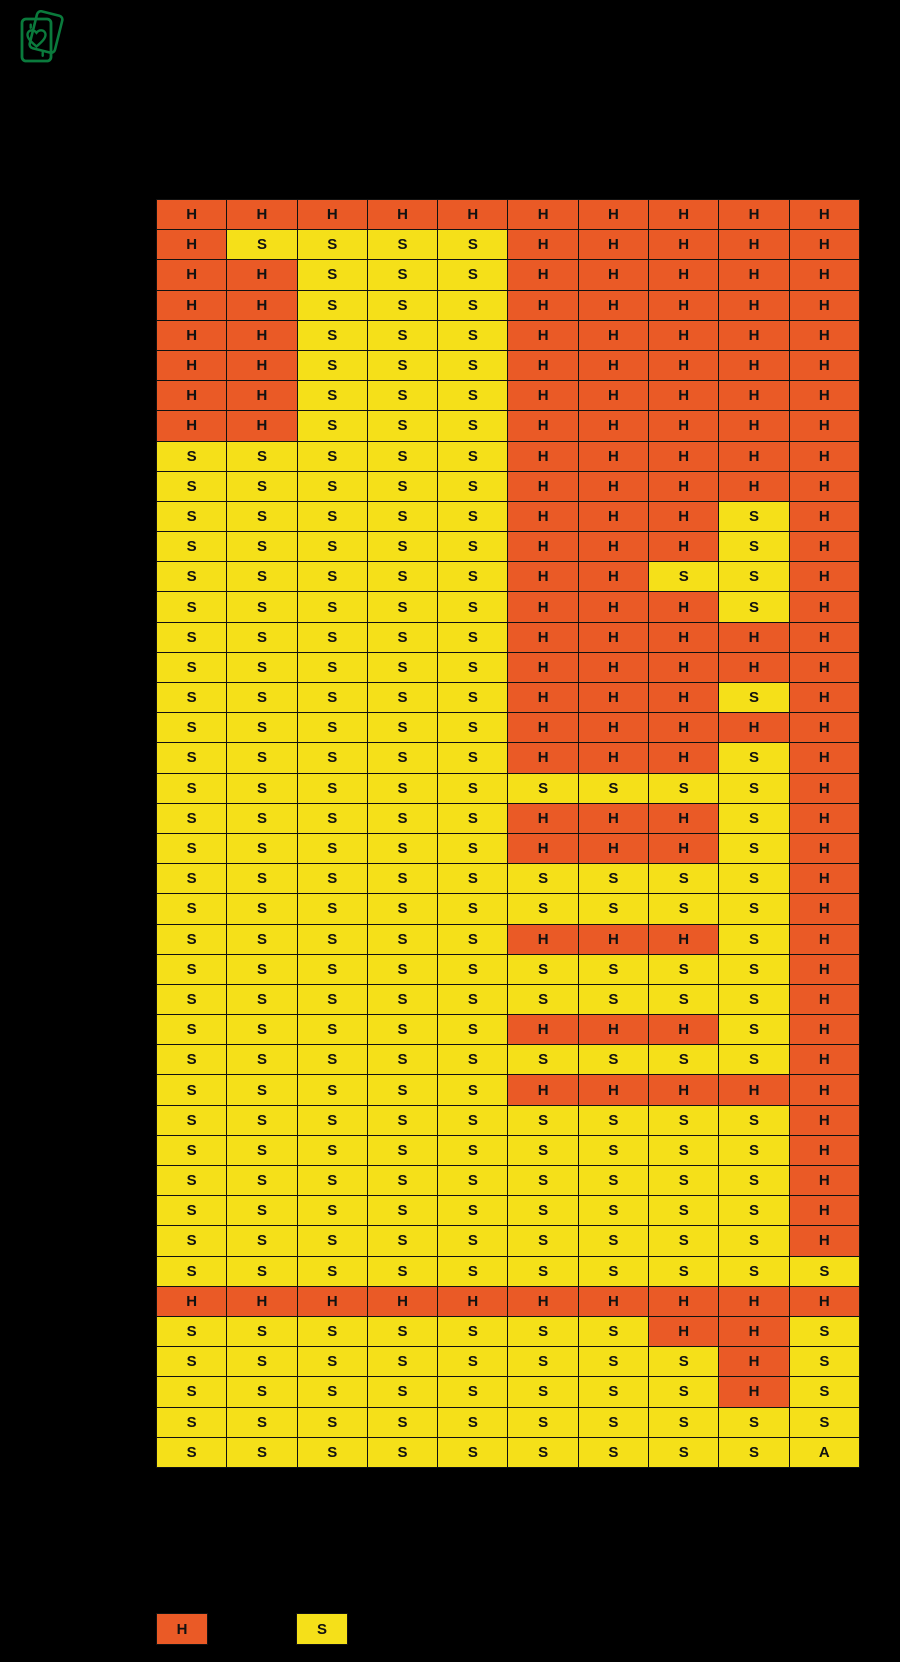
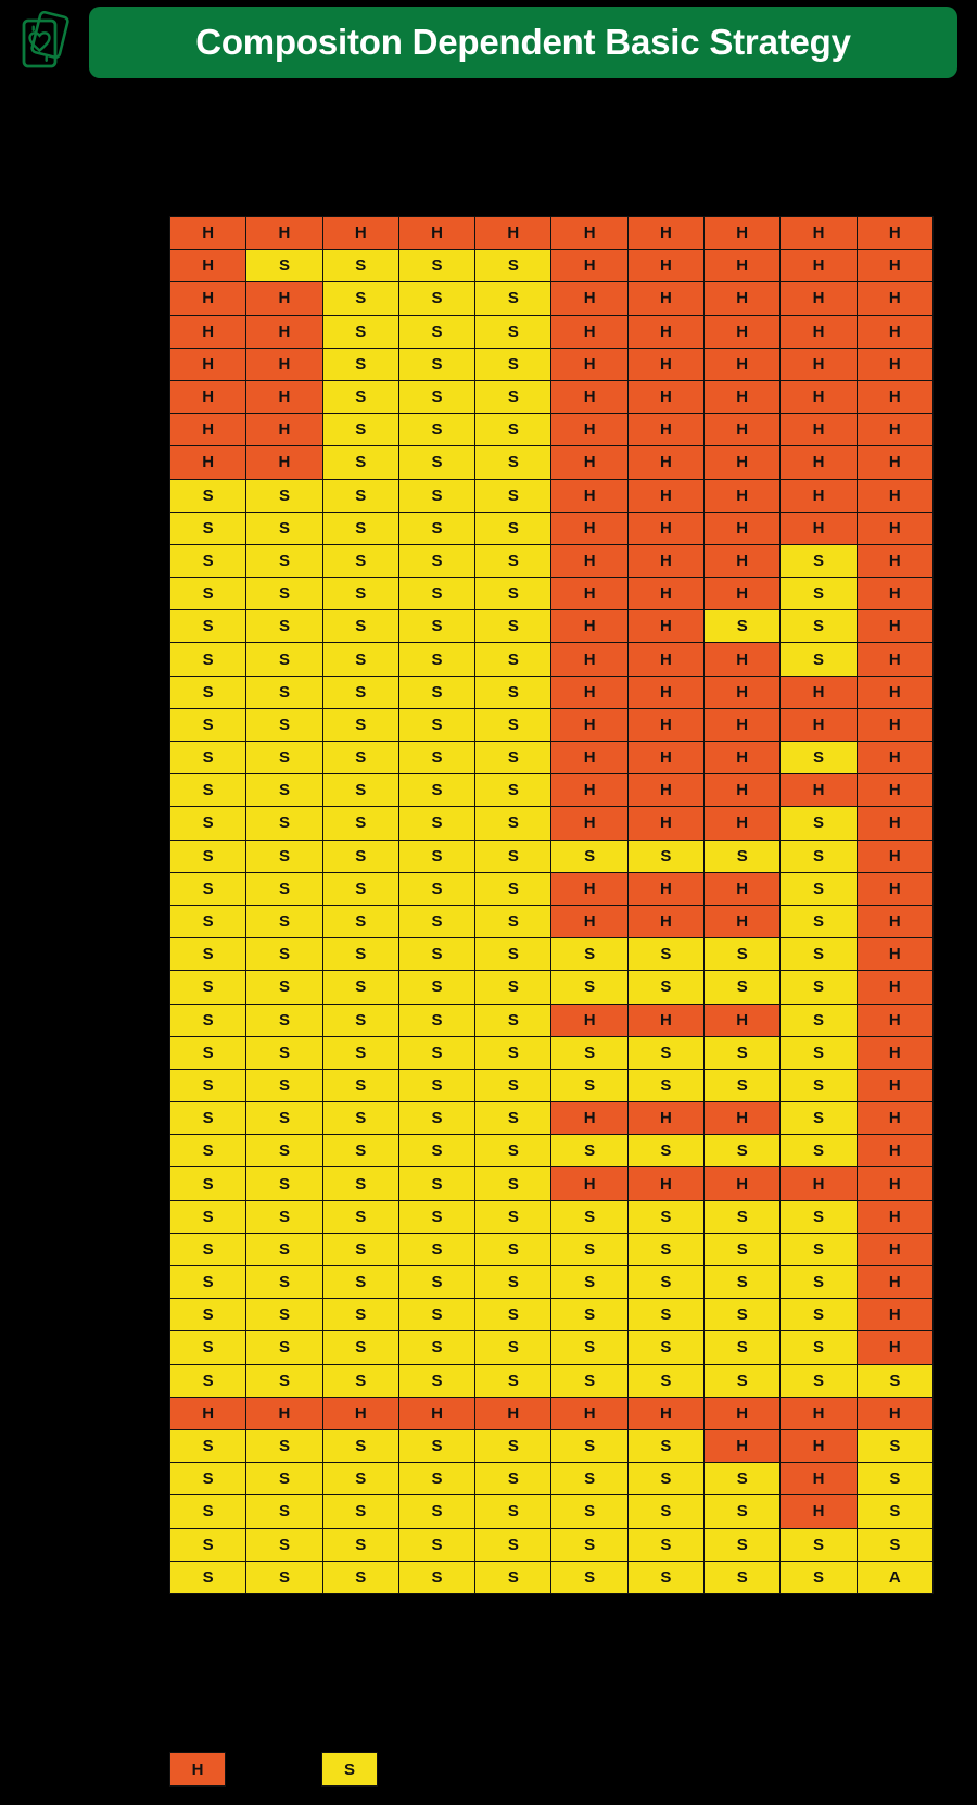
+ Compositon Dependent Basic Strategy
  H	H	H	H	H	H	H	H	H	H
  H	S	S	S	S	H	H	H	H	H
  H	H	S	S	S	H	H	H	H	H
  H	H	S	S	S	H	H	H	H	H
  H	H	S	S	S	H	H	H	H	H
  H	H	S	S	S	H	H	H	H	H
  H	H	S	S	S	H	H	H	H	H
  H	H	S	S	S	H	H	H	H	H
  S	S	S	S	S	H	H	H	H	H
  S	S	S	S	S	H	H	H	H	H
  S	S	S	S	S	H	H	H	S	H
  S	S	S	S	S	H	H	H	S	H
  S	S	S	S	S	H	H	S	S	H
  S	S	S	S	S	H	H	H	S	H
  S	S	S	S	S	H	H	H	H	H
  S	S	S	S	S	H	H	H	H	H
  S	S	S	S	S	H	H	H	S	H
  S	S	S	S	S	H	H	H	H	H
  S	S	S	S	S	H	H	H	S	H
  S	S	S	S	S	S	S	S	S	H
  S	S	S	S	S	H	H	H	S	H
  S	S	S	S	S	H	H	H	S	H
  S	S	S	S	S	S	S	S	S	H
  S	S	S	S	S	S	S	S	S	H
  S	S	S	S	S	H	H	H	S	H
  S	S	S	S	S	S	S	S	S	H
  S	S	S	S	S	S	S	S	S	H
  S	S	S	S	S	H	H	H	S	H
  S	S	S	S	S	S	S	S	S	H
  S	S	S	S	S	H	H	H	H	H
  S	S	S	S	S	S	S	S	S	H
  S	S	S	S	S	S	S	S	S	H
  S	S	S	S	S	S	S	S	S	H
  S	S	S	S	S	S	S	S	S	H
  S	S	S	S	S	S	S	S	S	H
  S	S	S	S	S	S	S	S	S	S
  H	H	H	H	H	H	H	H	H	H
  S	S	S	S	S	S	S	H	H	S
  S	S	S	S	S	S	S	S	H	S
  S	S	S	S	S	S	S	S	H	S
  S	S	S	S	S	S	S	S	S	S
  S	S	S	S	S	S	S	S	S	A
  H
  S
